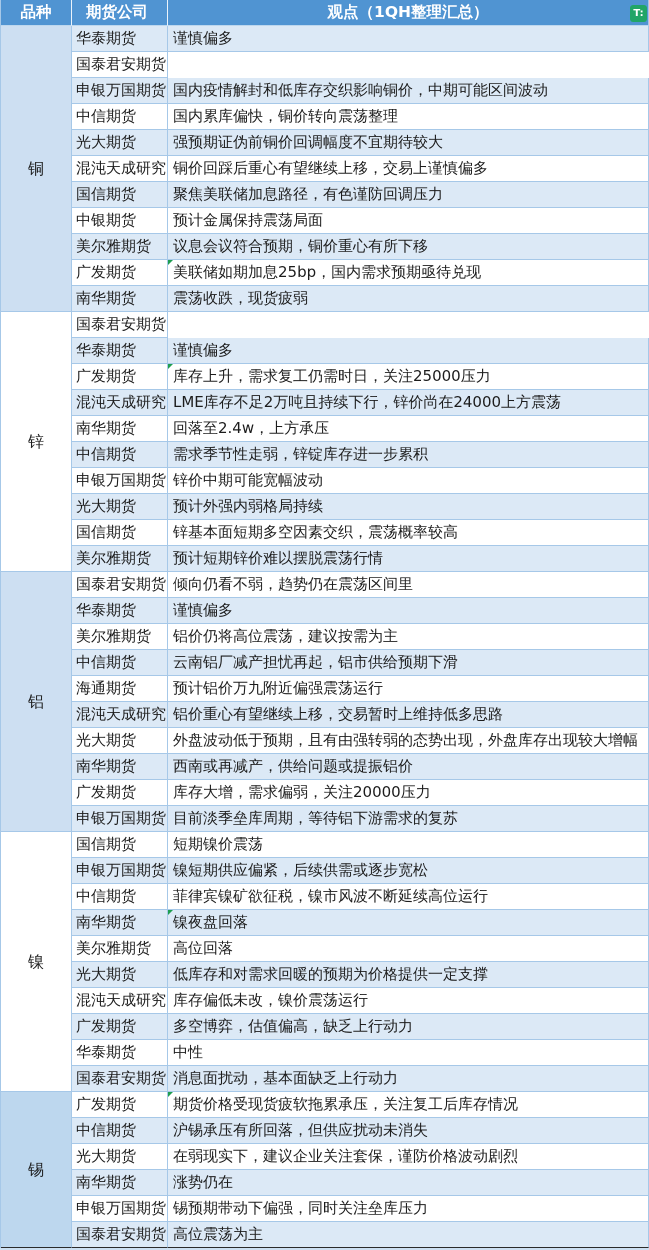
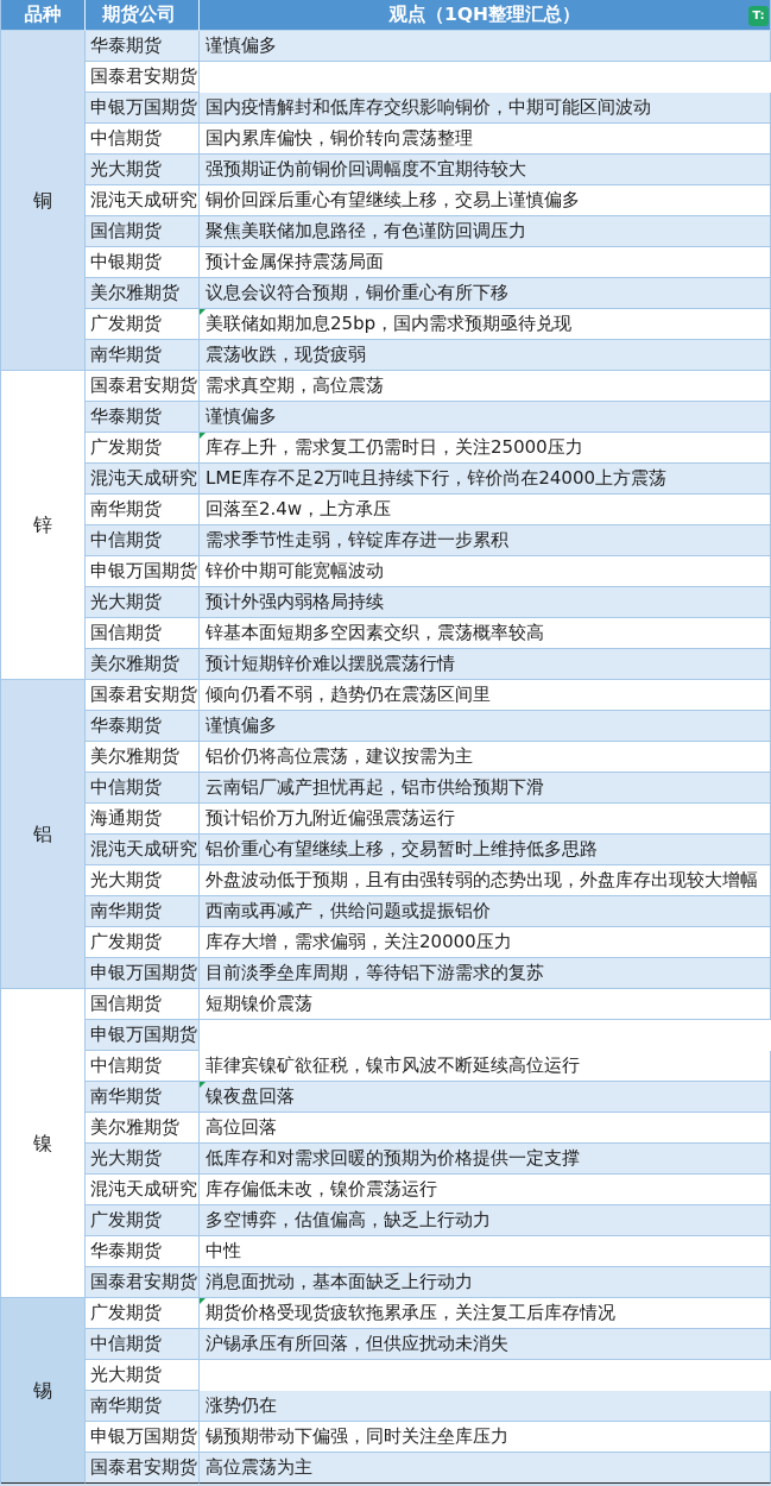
  品种
  期货公司
  观点（1QH整理汇总）
  T:
  铜
  华泰期货
  谨慎偏多
  国泰君安期货
  申银万国期货
  国内疫情解封和低库存交织影响铜价，中期可能区间波动
  中信期货
  国内累库偏快，铜价转向震荡整理
  光大期货
  强预期证伪前铜价回调幅度不宜期待较大
  混沌天成研究
  铜价回踩后重心有望继续上移，交易上谨慎偏多
  国信期货
  聚焦美联储加息路径，有色谨防回调压力
  中银期货
  预计金属保持震荡局面
  美尔雅期货
  议息会议符合预期，铜价重心有所下移
  广发期货
  美联储如期加息25bp，国内需求预期亟待兑现
  南华期货
  震荡收跌，现货疲弱
  锌
  国泰君安期货
+ 需求真空期，高位震荡
  华泰期货
  谨慎偏多
  广发期货
  库存上升，需求复工仍需时日，关注25000压力
  混沌天成研究
  LME库存不足2万吨且持续下行，锌价尚在24000上方震荡
  南华期货
  回落至2.4w，上方承压
  中信期货
  需求季节性走弱，锌锭库存进一步累积
  申银万国期货
  锌价中期可能宽幅波动
  光大期货
  预计外强内弱格局持续
  国信期货
  锌基本面短期多空因素交织，震荡概率较高
  美尔雅期货
  预计短期锌价难以摆脱震荡行情
  铝
  国泰君安期货
  倾向仍看不弱，趋势仍在震荡区间里
  华泰期货
  谨慎偏多
  美尔雅期货
  铝价仍将高位震荡，建议按需为主
  中信期货
  云南铝厂减产担忧再起，铝市供给预期下滑
  海通期货
  预计铝价万九附近偏强震荡运行
  混沌天成研究
  铝价重心有望继续上移，交易暂时上维持低多思路
  光大期货
  外盘波动低于预期，且有由强转弱的态势出现，外盘库存出现较大增幅
  南华期货
  西南或再减产，供给问题或提振铝价
  广发期货
  库存大增，需求偏弱，关注20000压力
  申银万国期货
  目前淡季垒库周期，等待铝下游需求的复苏
  镍
  国信期货
  短期镍价震荡
  申银万国期货
- 镍短期供应偏紧，后续供需或逐步宽松
  中信期货
  菲律宾镍矿欲征税，镍市风波不断延续高位运行
  南华期货
  镍夜盘回落
  美尔雅期货
  高位回落
  光大期货
  低库存和对需求回暖的预期为价格提供一定支撑
  混沌天成研究
  库存偏低未改，镍价震荡运行
  广发期货
  多空博弈，估值偏高，缺乏上行动力
  华泰期货
  中性
  国泰君安期货
  消息面扰动，基本面缺乏上行动力
  锡
  广发期货
  期货价格受现货疲软拖累承压，关注复工后库存情况
  中信期货
  沪锡承压有所回落，但供应扰动未消失
  光大期货
- 在弱现实下，建议企业关注套保，谨防价格波动剧烈
  南华期货
  涨势仍在
  申银万国期货
  锡预期带动下偏强，同时关注垒库压力
  国泰君安期货
  高位震荡为主
